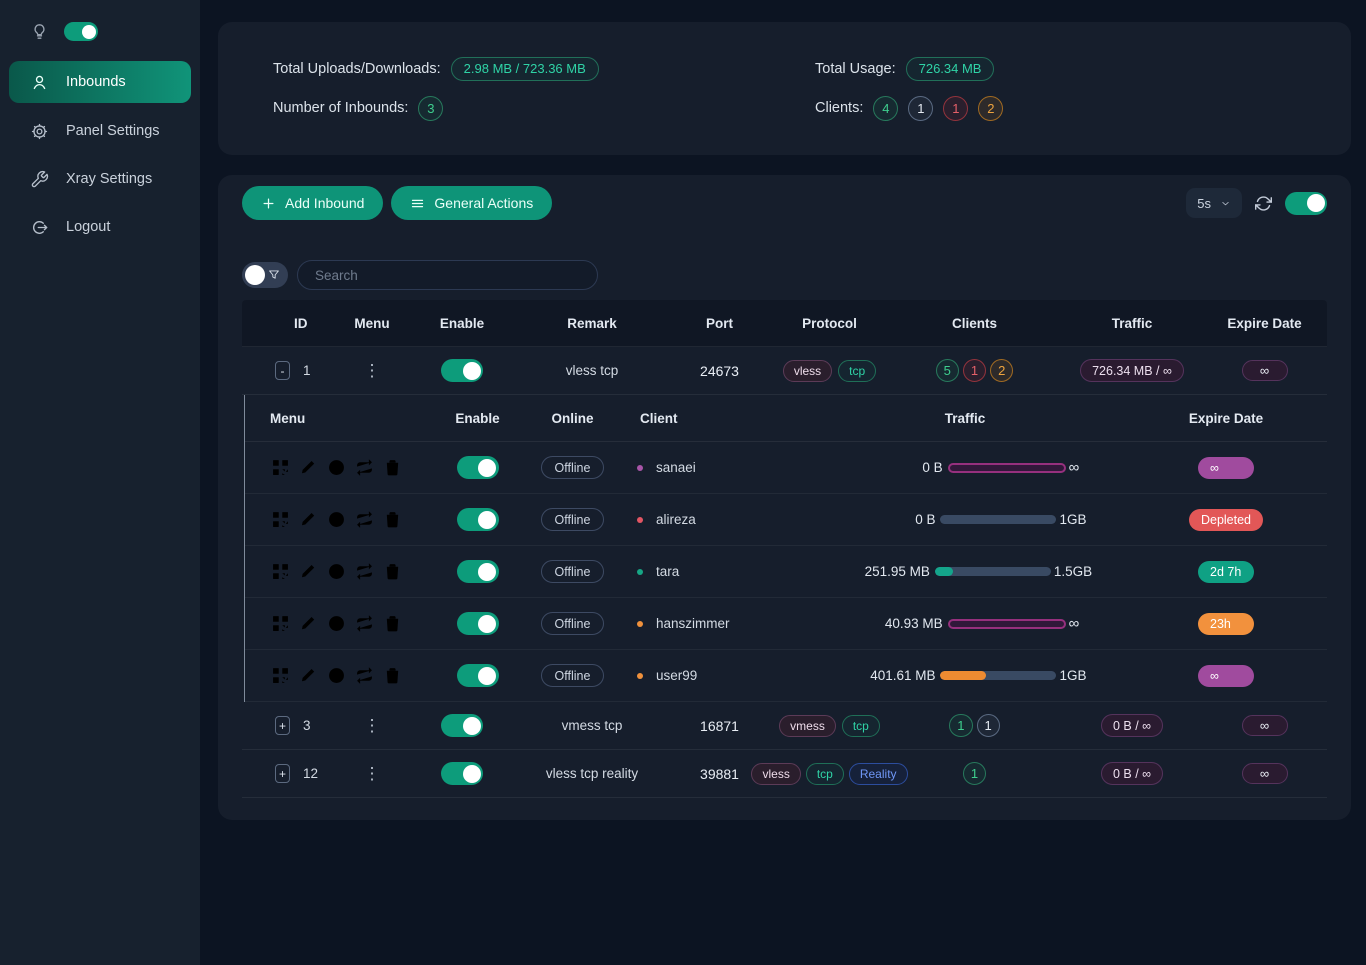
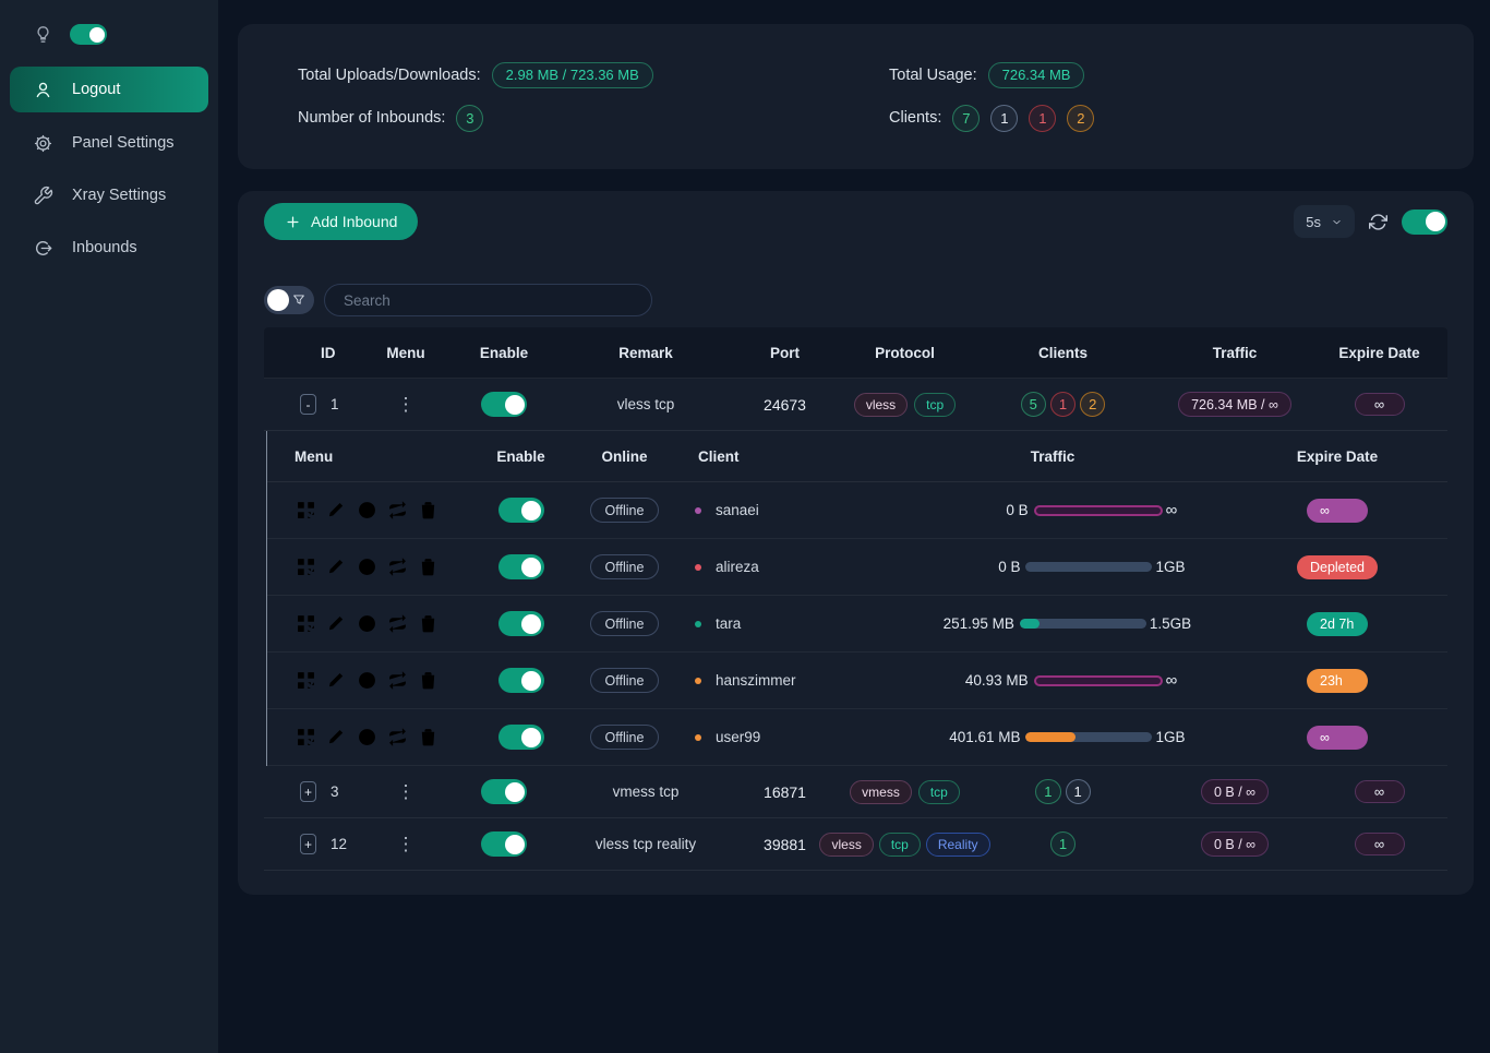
- Inbounds
+ Logout
  Panel Settings
  Xray Settings
- Logout
+ Inbounds
  Total Uploads/Downloads:
  2.98 MB / 723.36 MB
  Total Usage:
  726.34 MB
  Number of Inbounds:
  3
  Clients:
- 4
+ 7
  1
  1
  2
  Add Inbound
- General Actions
  5s
  Search
  ID
  Menu
  Enable
  Remark
  Port
  Protocol
  Clients
  Traffic
  Expire Date
  -
  1
  ⋮
  vless tcp
  24673
  vless
  tcp
  5
  1
  2
  726.34 MB / ∞
  ∞
  Menu
  Enable
  Online
  Client
  Traffic
  Expire Date
  Offline
  sanaei
  0 B
  ∞
  ∞
  Offline
  alireza
  0 B
  1GB
  Depleted
  Offline
  tara
  251.95 MB
  1.5GB
  2d 7h
  Offline
  hanszimmer
  40.93 MB
  ∞
  23h
  Offline
  user99
  401.61 MB
  1GB
  ∞
  +
  3
  ⋮
  vmess tcp
  16871
  vmess
  tcp
  1
  1
  0 B / ∞
  ∞
  +
  12
  ⋮
  vless tcp reality
  39881
  vless
  tcp
  Reality
  1
  0 B / ∞
  ∞
